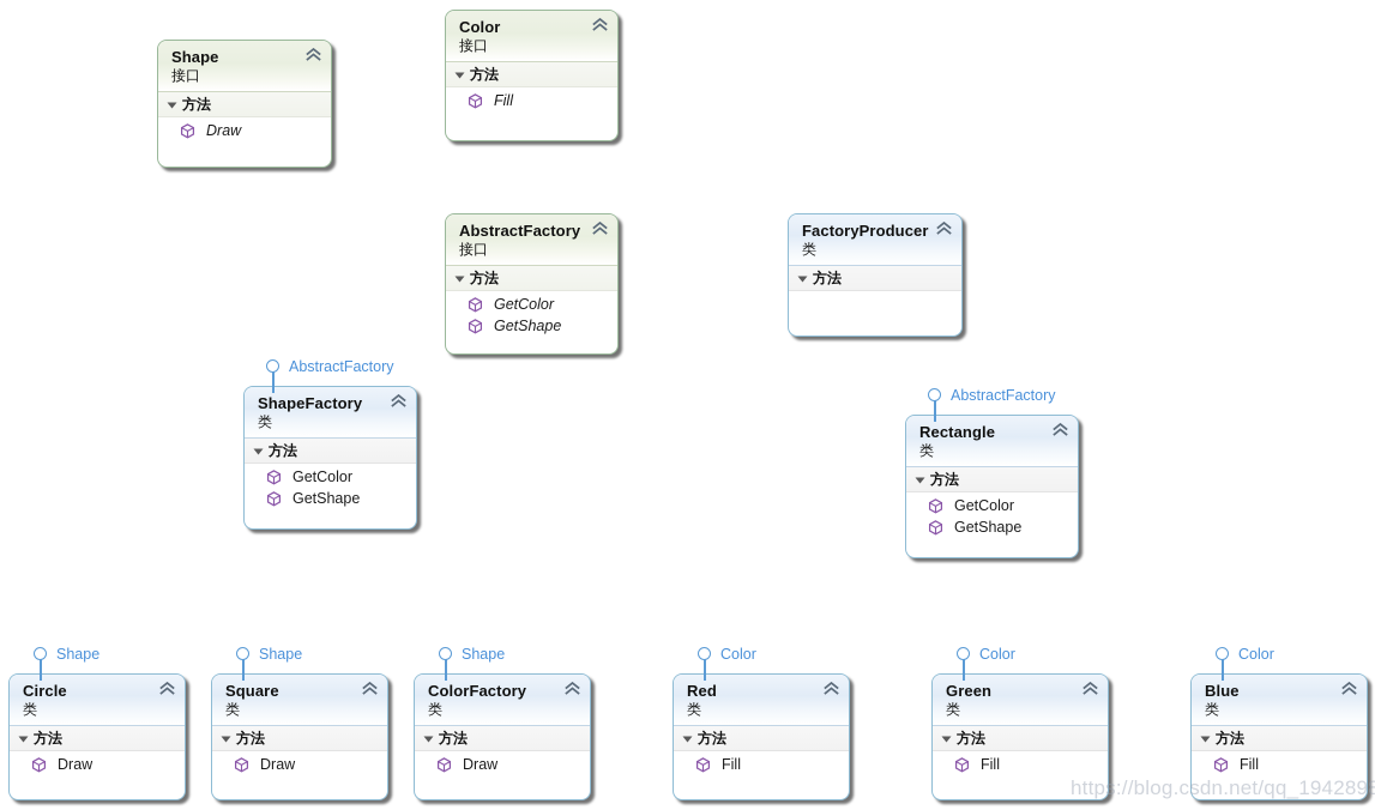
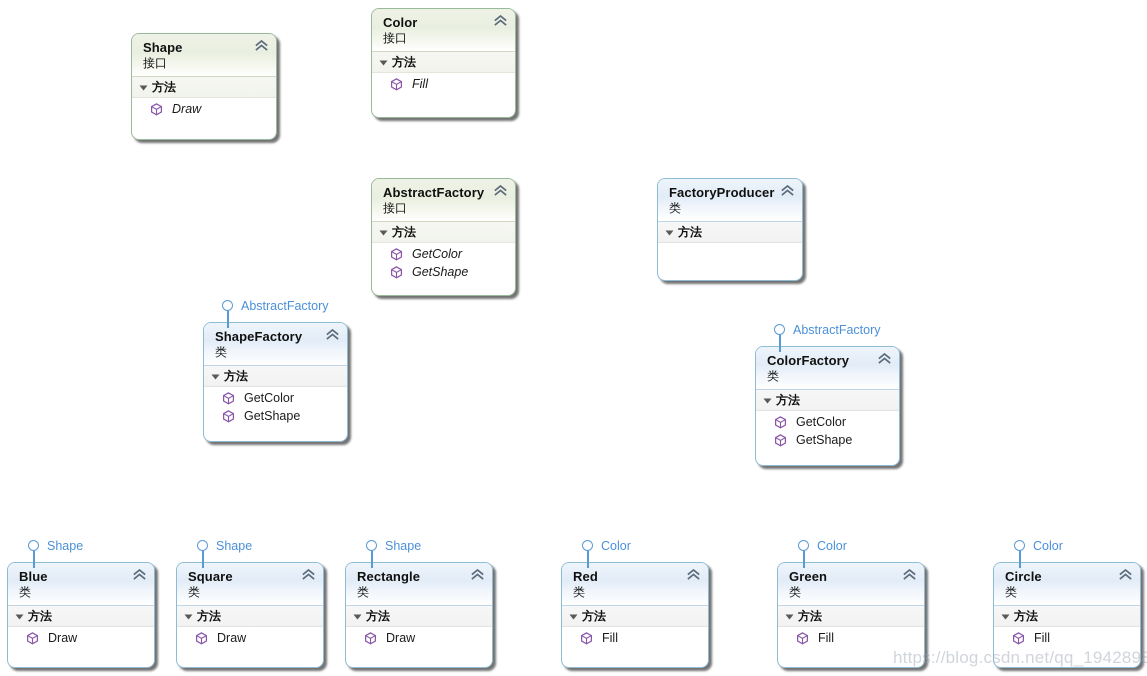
  Shape
  接口
  方法
  Draw
  Color
  接口
  方法
  Fill
  AbstractFactory
  接口
  方法
  GetColor
  GetShape
  FactoryProducer
  类
  方法
  ShapeFactory
  类
  方法
  GetColor
  GetShape
- Rectangle
+ ColorFactory
  类
  方法
  GetColor
  GetShape
- Circle
+ Blue
  类
  方法
  Draw
  Square
  类
  方法
  Draw
- ColorFactory
+ Rectangle
  类
  方法
  Draw
  Red
  类
  方法
  Fill
  Green
  类
  方法
  Fill
- Blue
+ Circle
  类
  方法
  Fill
  AbstractFactory
  AbstractFactory
  Shape
  Shape
  Shape
  Color
  Color
  Color
  https://blog.csdn.net/qq_1942898
